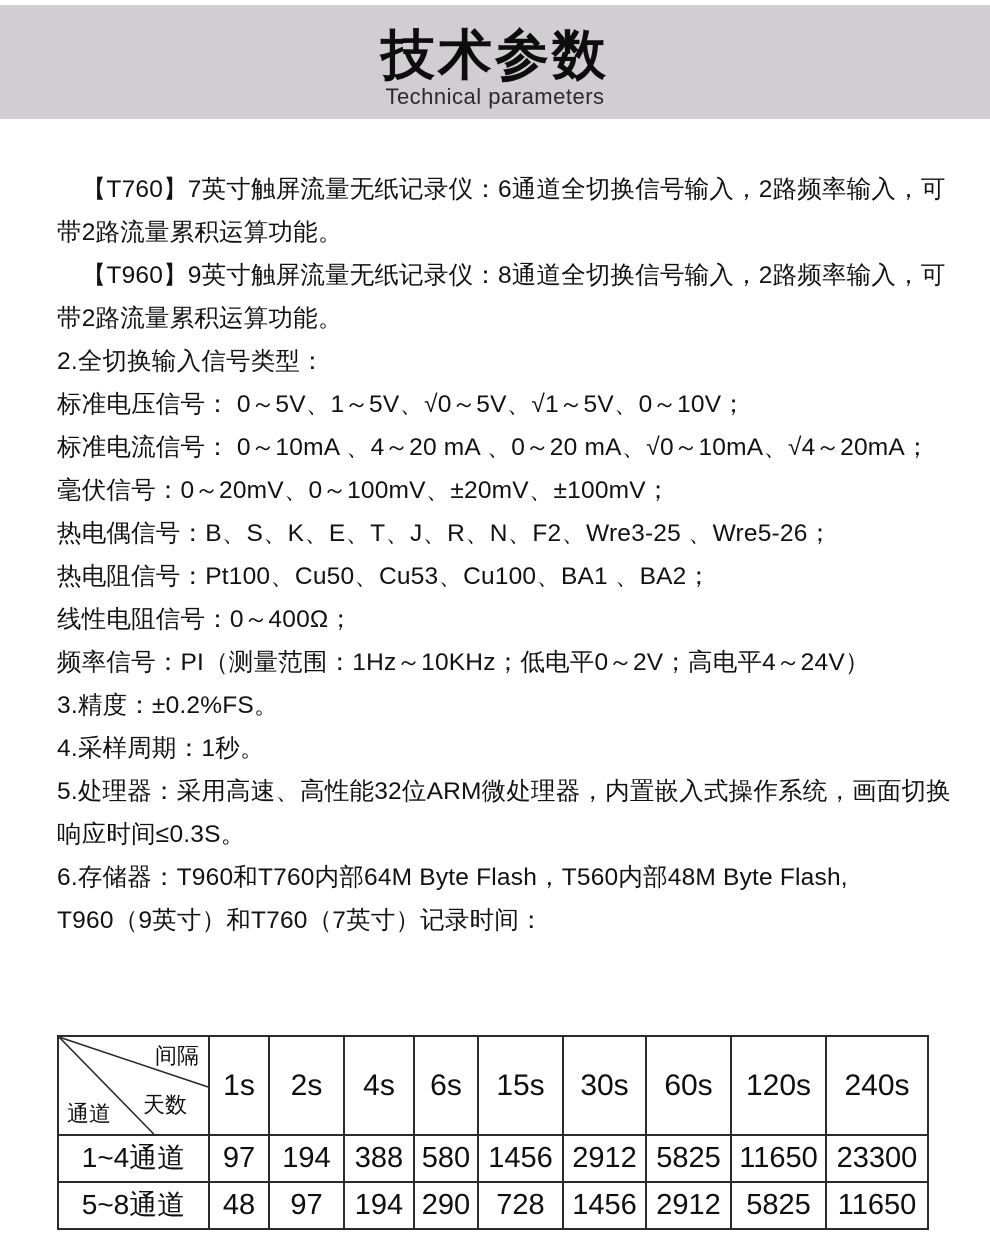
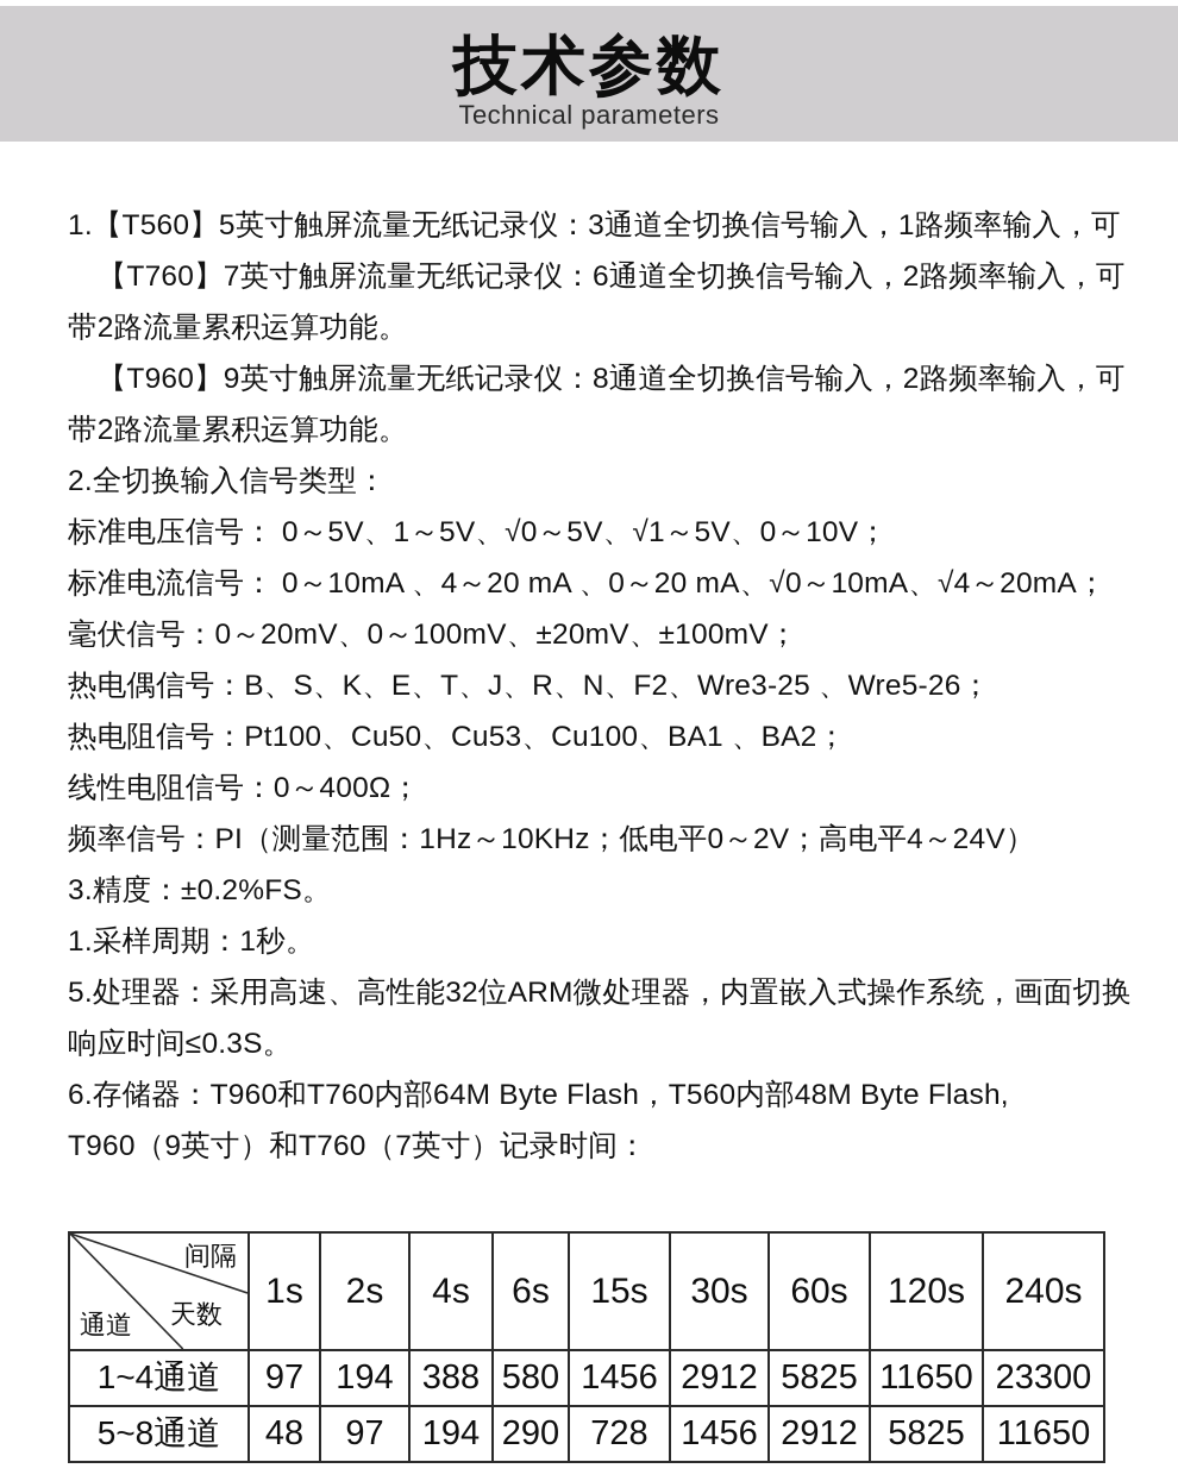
  技术参数
  Technical parameters
+ 1.【T560】5英寸触屏流量无纸记录仪：3通道全切换信号输入，1路频率输入，可
  【T760】7英寸触屏流量无纸记录仪：6通道全切换信号输入，2路频率输入，可
  带2路流量累积运算功能。
  【T960】9英寸触屏流量无纸记录仪：8通道全切换信号输入，2路频率输入，可
  带2路流量累积运算功能。
  2.全切换输入信号类型：
  标准电压信号： 0～5V、1～5V、√0～5V、√1～5V、0～10V；
  标准电流信号： 0～10mA 、4～20 mA 、0～20 mA、√0～10mA、√4～20mA；
  毫伏信号：0～20mV、0～100mV、±20mV、±100mV；
  热电偶信号：B、S、K、E、T、J、R、N、F2、Wre3-25 、Wre5-26；
  热电阻信号：Pt100、Cu50、Cu53、Cu100、BA1 、BA2；
  线性电阻信号：0～400Ω；
  频率信号：PI（测量范围：1Hz～10KHz；低电平0～2V；高电平4～24V）
  3.精度：±0.2%FS。
- 4.采样周期：1秒。
+ 1.采样周期：1秒。
  5.处理器：采用高速、高性能32位ARM微处理器，内置嵌入式操作系统，画面切换
  响应时间≤0.3S。
  6.存储器：T960和T760内部64M Byte Flash，T560内部48M Byte Flash,
  T960（9英寸）和T760（7英寸）记录时间：
  间隔 天数 通道	1s	2s	4s	6s	15s	30s	60s	120s	240s
  1~4通道	97	194	388	580	1456	2912	5825	11650	23300
  5~8通道	48	97	194	290	728	1456	2912	5825	11650
